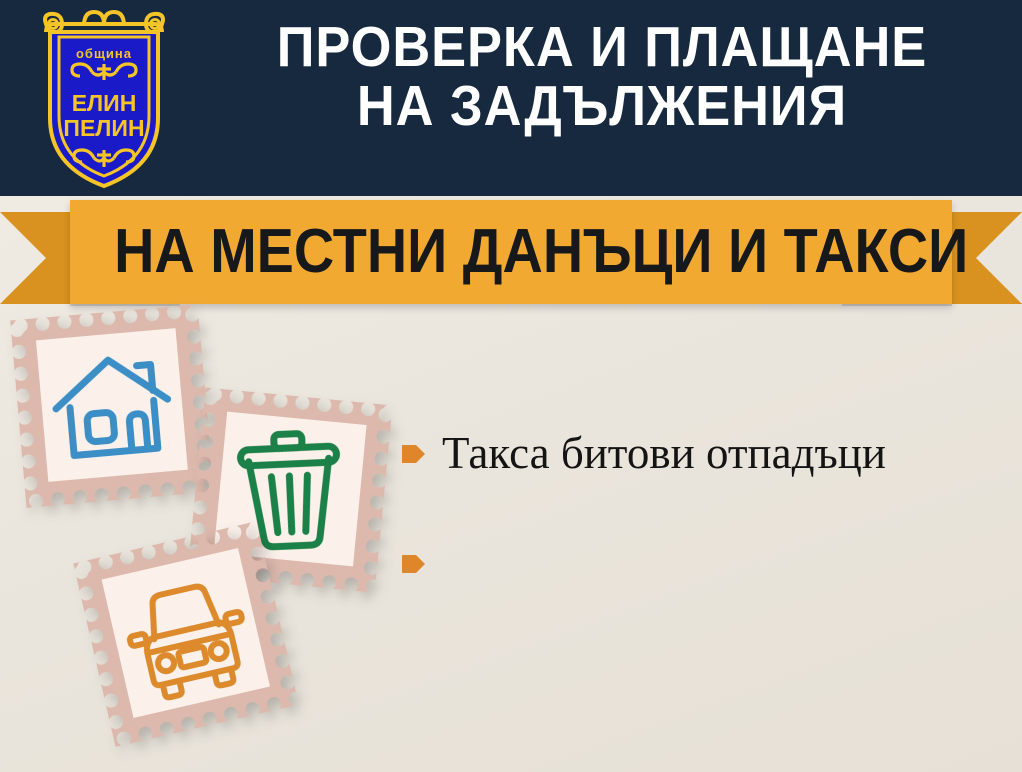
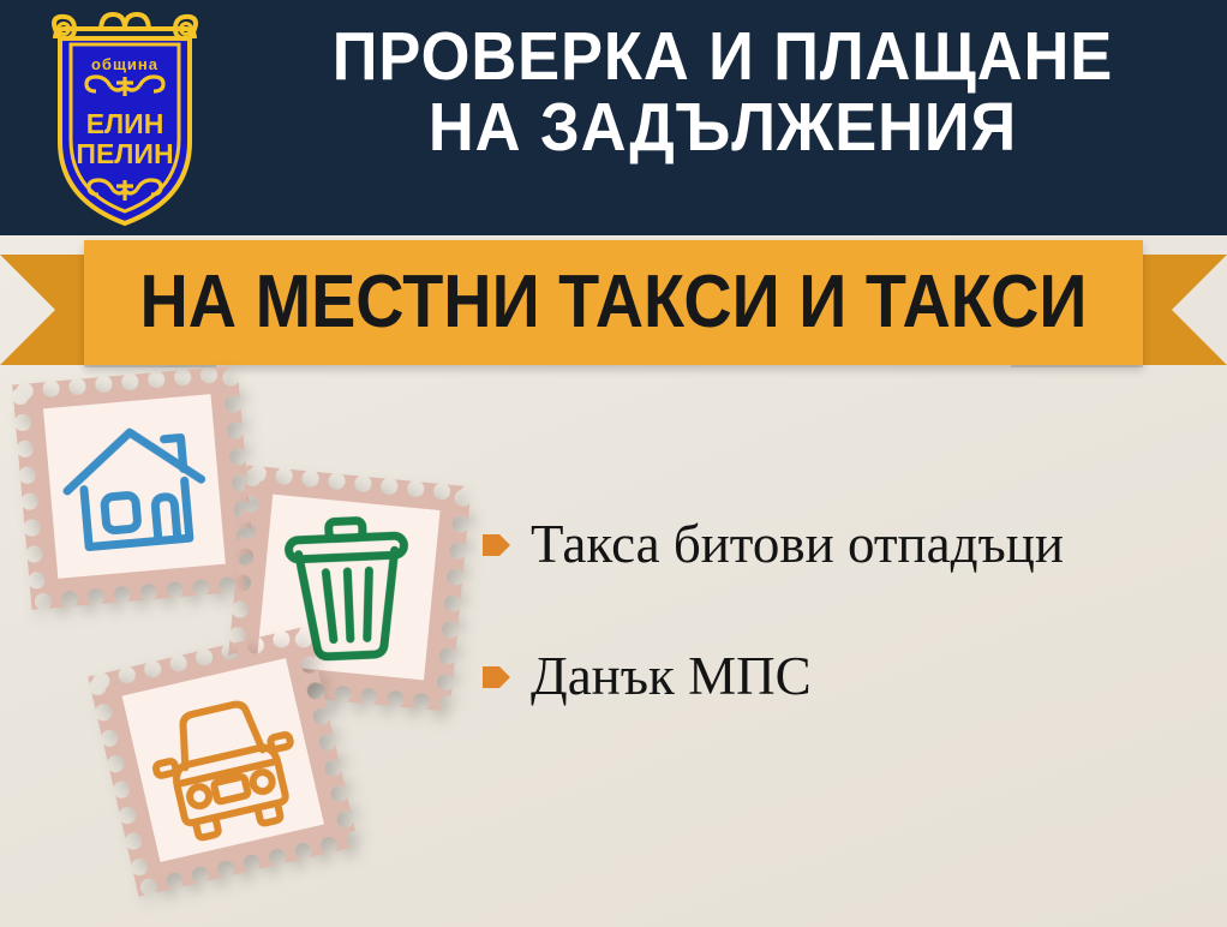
  община
  ЕЛИН
  ПЕЛИН
  ПРОВЕРКА И ПЛАЩАНЕ
  НА ЗАДЪЛЖЕНИЯ
- НА МЕСТНИ ДАНЪЦИ И ТАКСИ
+ НА МЕСТНИ ТАКСИ И ТАКСИ
  Такса битови отпадъци
+ Данък МПС
